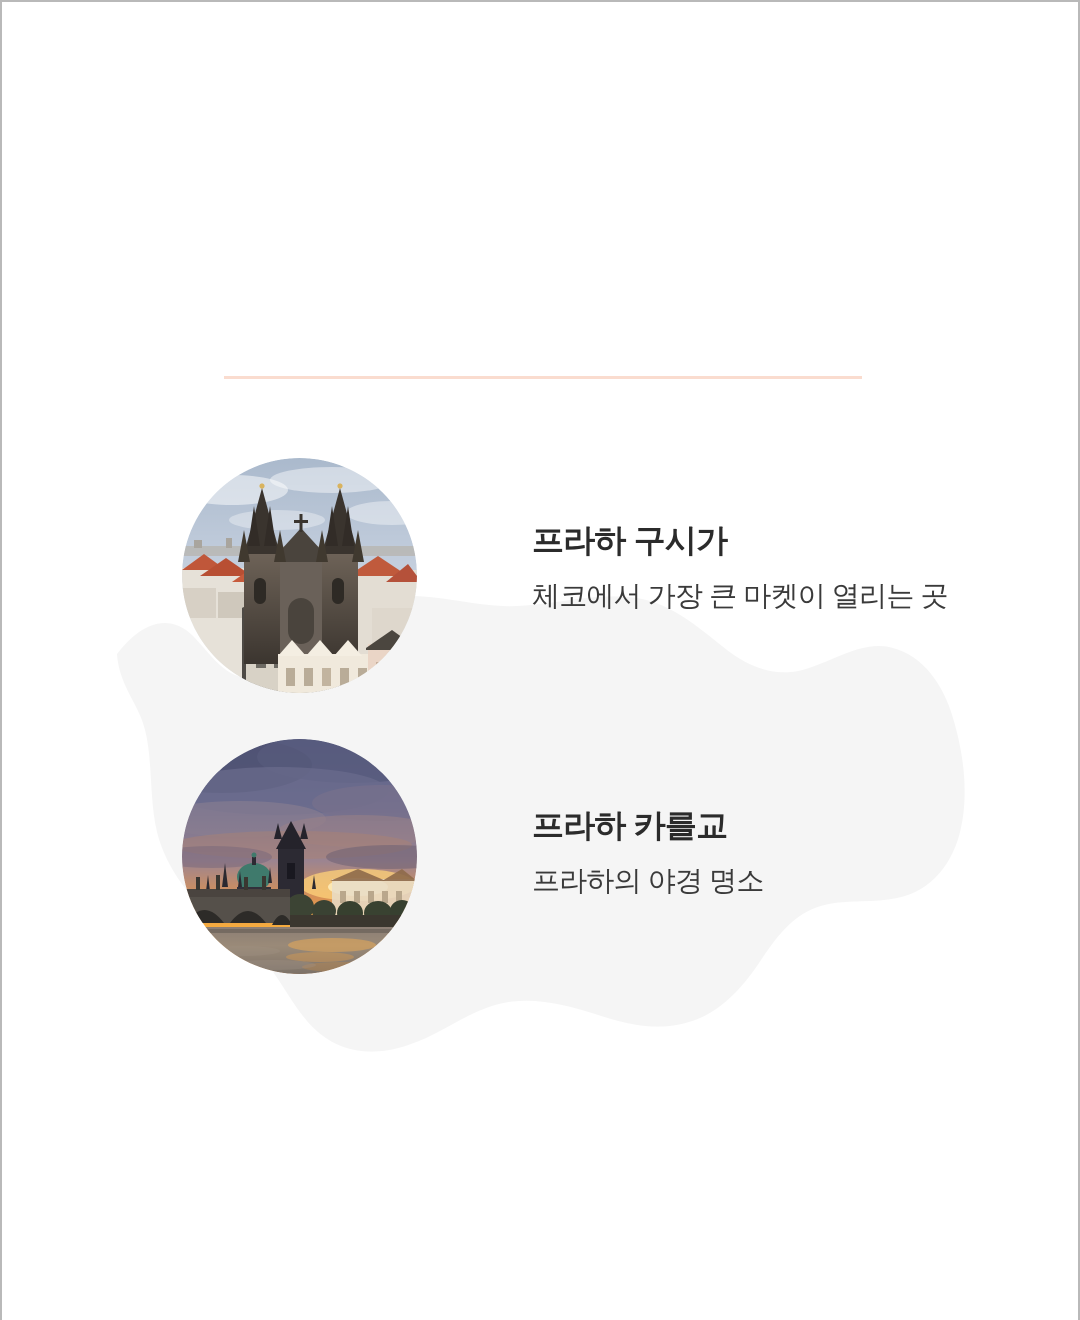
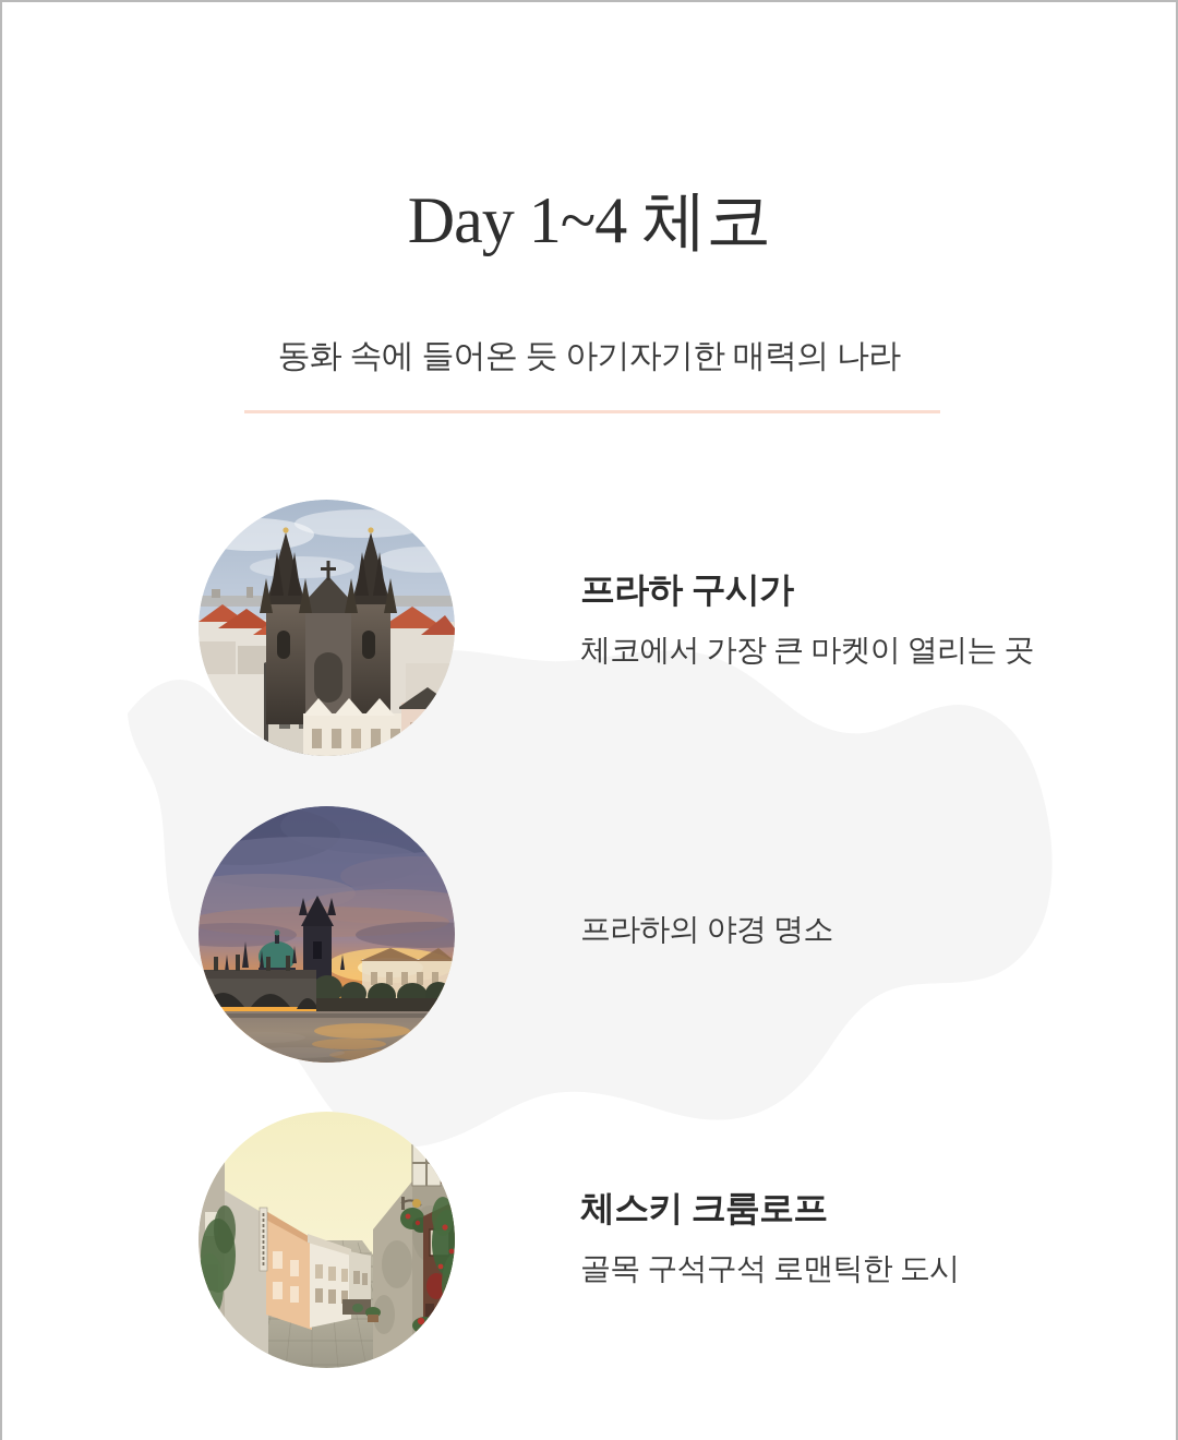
+ Day 1~4 체코
+ 동화 속에 들어온 듯 아기자기한 매력의 나라
  프라하 구시가
  체코에서 가장 큰 마켓이 열리는 곳
- 프라하 카를교
  프라하의 야경 명소
+ 체스키 크룸로프
+ 골목 구석구석 로맨틱한 도시
